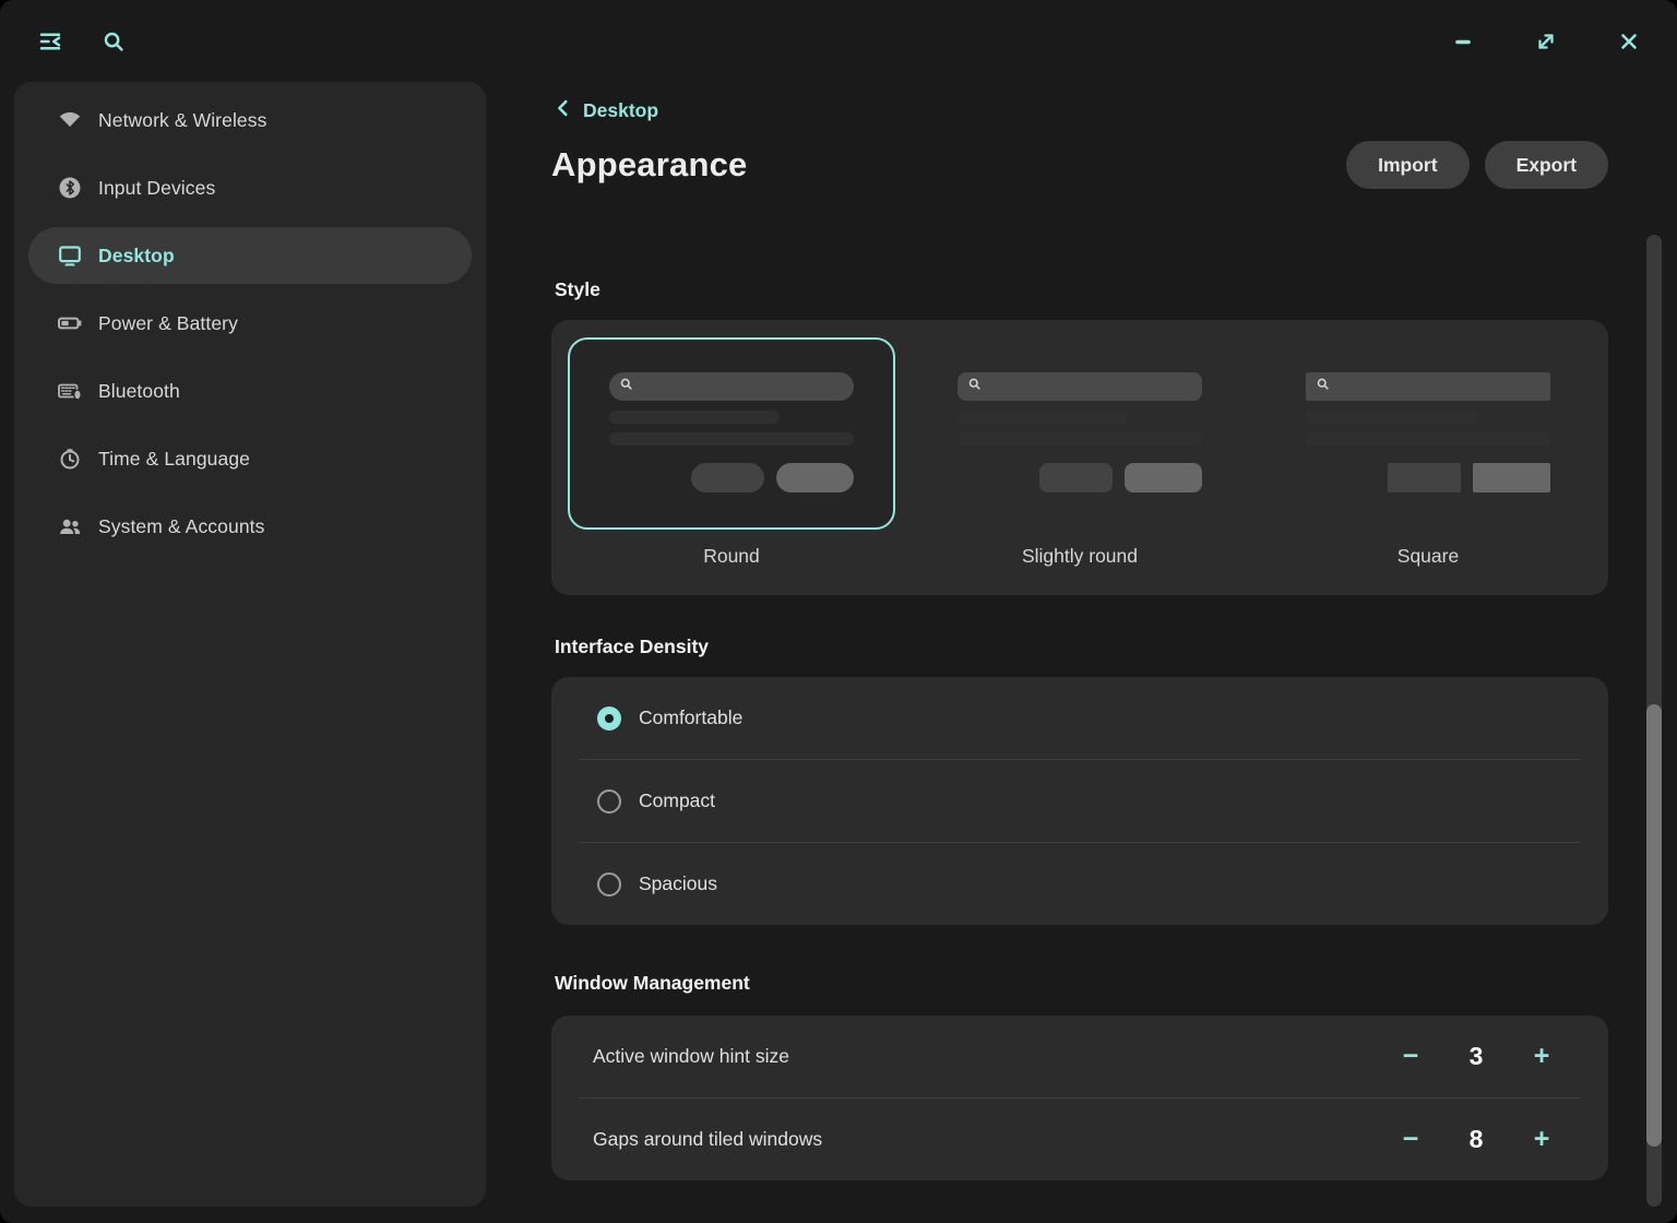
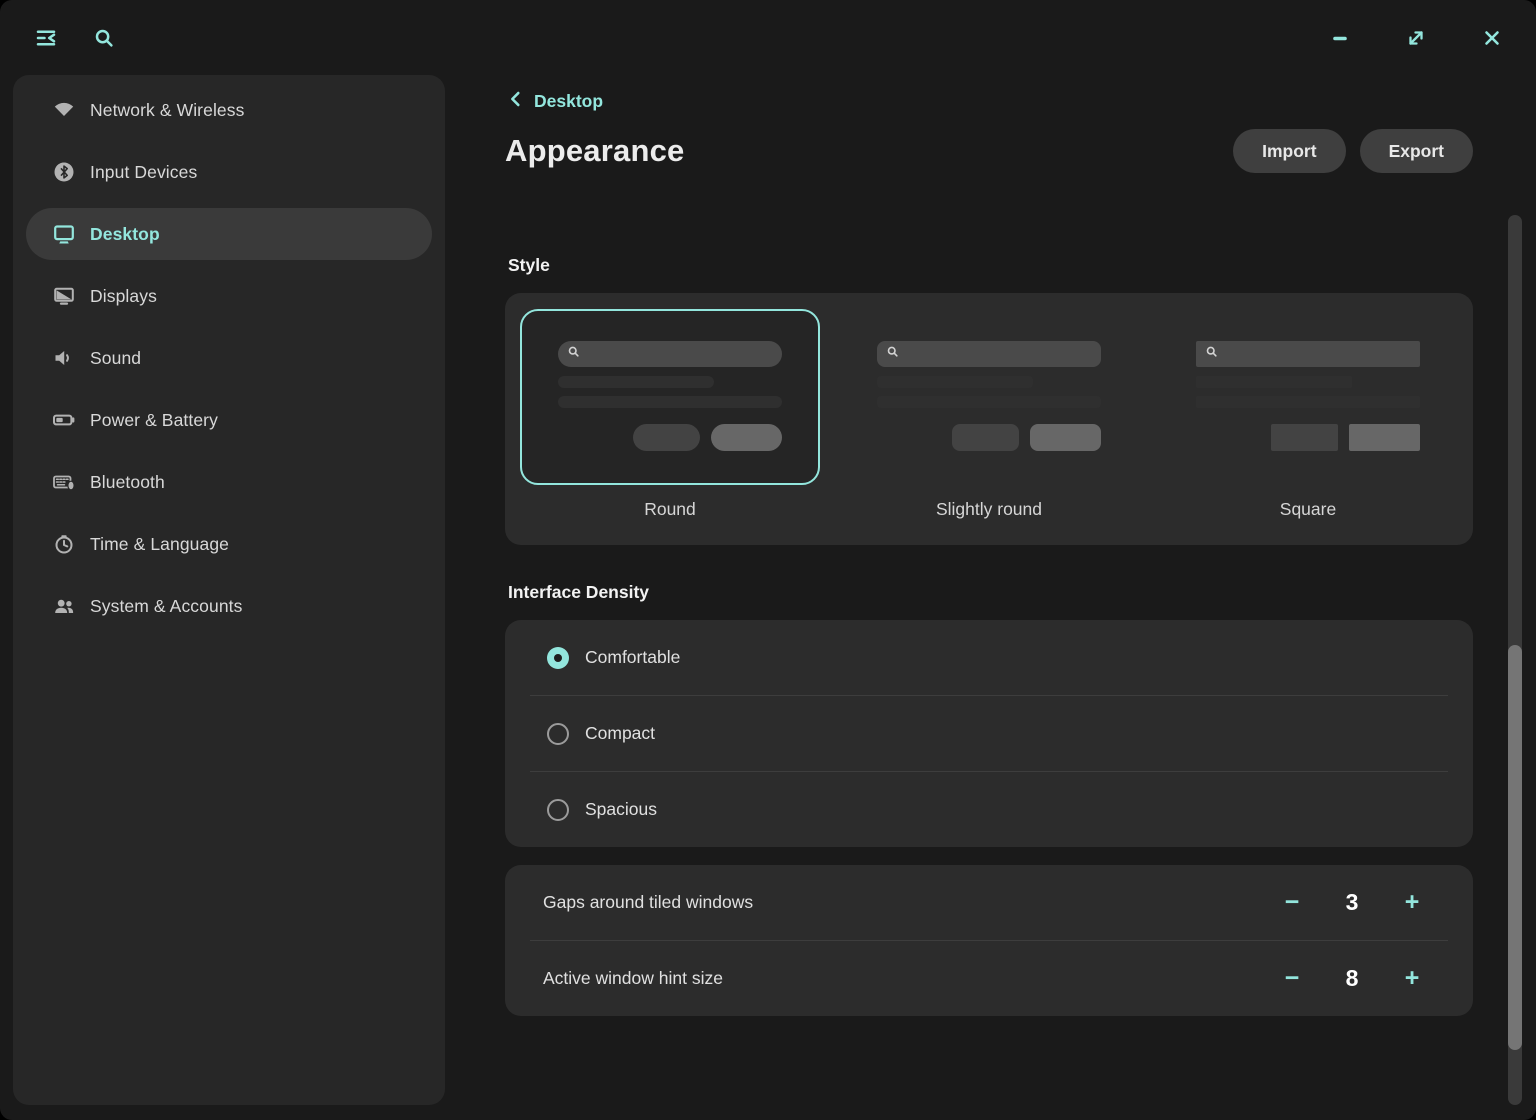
  Network & Wireless
  Input Devices
  Desktop
+ Displays
+ Sound
  Power & Battery
  Bluetooth
  Time & Language
  System & Accounts
  Desktop
  Appearance
  Import
  Export
  Style
  Round
  Slightly round
  Square
  Interface Density
  Comfortable
  Compact
  Spacious
- Window Management
- Active window hint size
+ Gaps around tiled windows
  −
  3
  +
- Gaps around tiled windows
+ Active window hint size
  −
  8
  +
